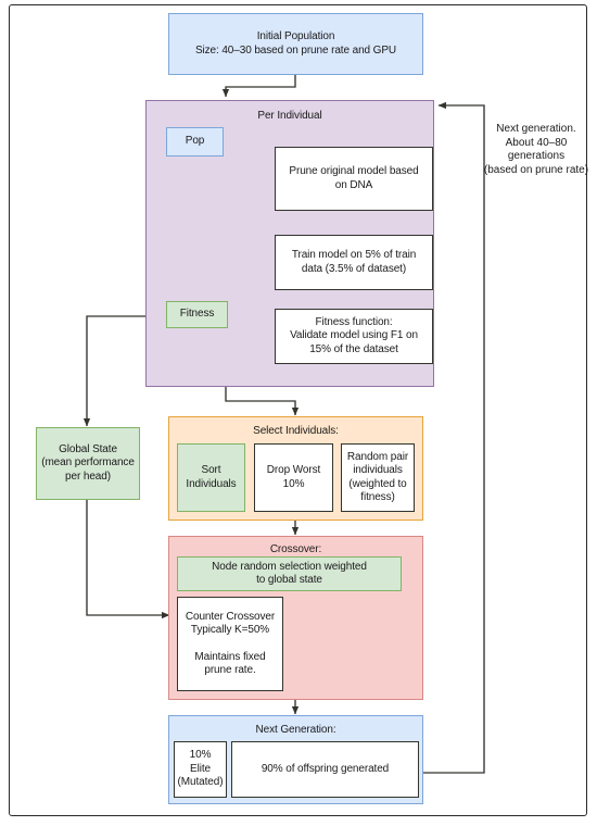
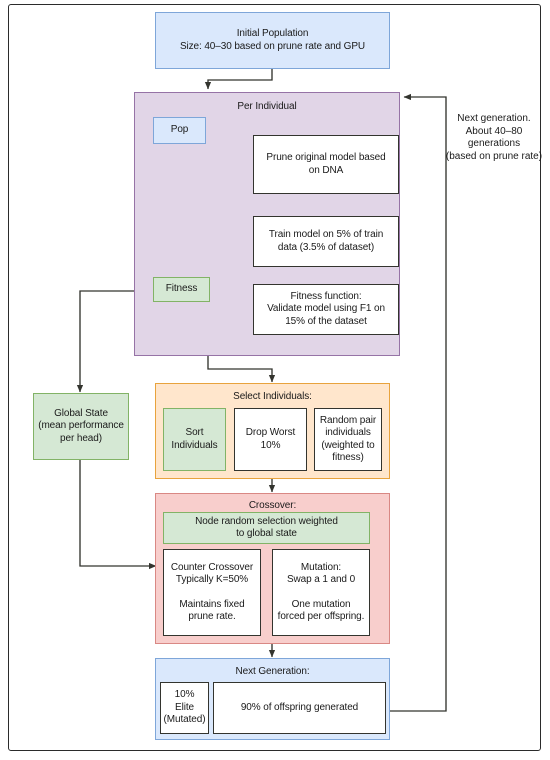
  Initial Population
  Size: 40–30 based on prune rate and GPU
  Per Individual
  Pop
  Prune original model based
  on DNA
  Train model on 5% of train
  data (3.5% of dataset)
  Fitness function:
  Validate model using F1 on
  15% of the dataset
  Fitness
  Next generation.
  About 40–80 generations
  (based on prune rate)
  Global State
  (mean performance
  per head)
  Select Individuals:
  Sort
  Individuals
  Drop Worst
  10%
  Random pair
  individuals
  (weighted to
  fitness)
  Crossover:
  Node random selection weighted
  to global state
  Counter Crossover
  Typically K=50%
  Maintains fixed
  prune rate.
+ Mutation:
+ Swap a 1 and 0
+ One mutation
+ forced per offspring.
  Next Generation:
  10%
  Elite
  (Mutated)
  90% of offspring generated
